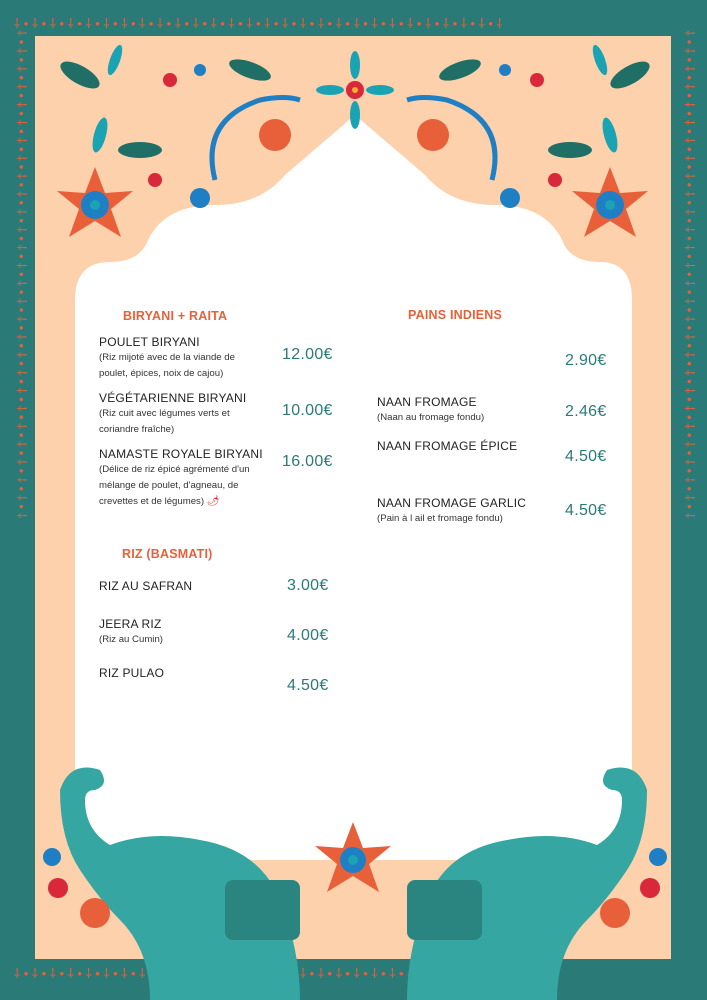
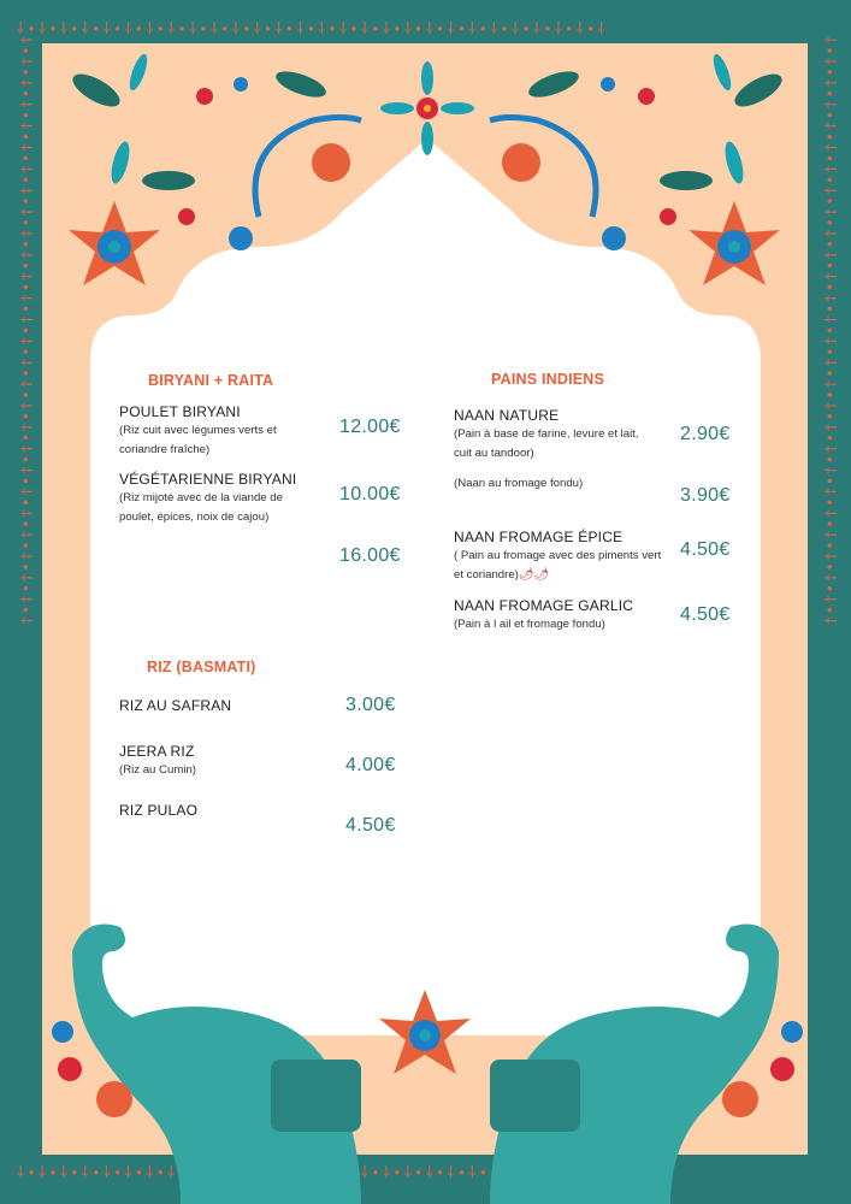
  ⸸ • ⸸ • ⸸ • ⸸ • ⸸ • ⸸ • ⸸ • ⸸ • ⸸ • ⸸ • ⸸ • ⸸ • ⸸ • ⸸ • ⸸ • ⸸ • ⸸ • ⸸ • ⸸ • ⸸ • ⸸ • ⸸ • ⸸ • ⸸ • ⸸ • ⸸ • ⸸ • ⸸
  BIRYANI + RAITA
  POULET BIRYANI
- (Riz mijoté avec de la viande de poulet, épices, noix de cajou)
+ (Riz cuit avec légumes verts et coriandre fraîche)
  12.00€
  VÉGÉTARIENNE BIRYANI
- (Riz cuit avec légumes verts et coriandre fraîche)
+ (Riz mijoté avec de la viande de poulet, épices, noix de cajou)
  10.00€
- NAMASTE ROYALE BIRYANI
- (Délice de riz épicé agrémenté d'un mélange de poulet, d'agneau, de crevettes et de légumes) 🌶
  16.00€
  RIZ (BASMATI)
  RIZ AU SAFRAN
  3.00€
  JEERA RIZ
  (Riz au Cumin)
  4.00€
  RIZ PULAO
  4.50€
  PAINS INDIENS
+ NAAN NATURE
+ (Pain à base de farine, levure et lait, cuit au tandoor)
  2.90€
- NAAN FROMAGE
  (Naan au fromage fondu)
- 2.46€
+ 3.90€
  NAAN FROMAGE ÉPICE
+ ( Pain au fromage avec des piments vert et coriandre)🌶🌶
  4.50€
  NAAN FROMAGE GARLIC
  (Pain à l ail et fromage fondu)
  4.50€
